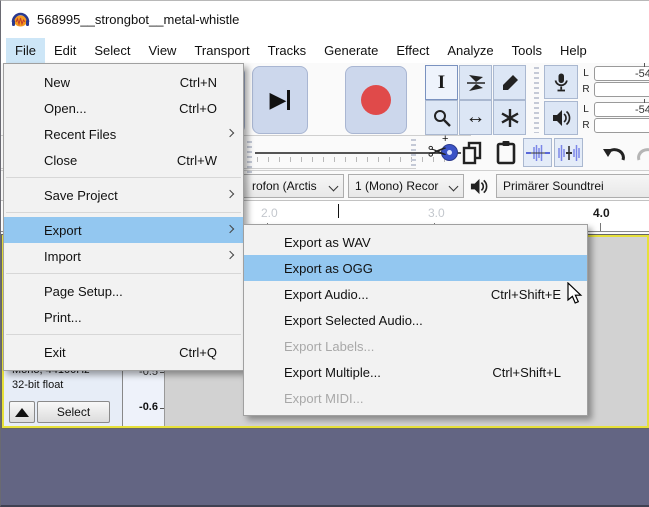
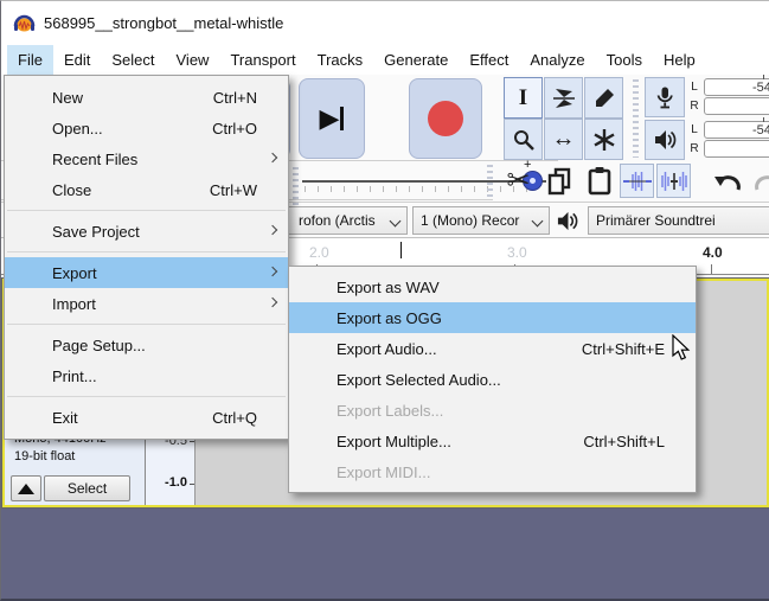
  568995__strongbot__metal-whistle
  File
  Edit
  Select
  View
  Transport
  Tracks
  Generate
  Effect
  Analyze
  Tools
  Help
  ▶
  +
  I
  ↔
  L
  R
  L
  R
  -54
  -54
  ✂
  rofon (Arctis
  1 (Mono) Recor
  Primärer Soundtrei
  2.0
  3.0
  4.0
- 32-bit float
+ 19-bit float
  Select
  -0.5
- -0.6
+ -1.0
  New
  Ctrl+N
  Open...
  Ctrl+O
  Recent Files
  Close
  Ctrl+W
  Save Project
  Export
  Import
  Page Setup...
  Print...
  Exit
  Ctrl+Q
  Export as WAV
  Export as OGG
  Export Audio...
  Ctrl+Shift+E
  Export Selected Audio...
  Export Labels...
  Export Multiple...
  Ctrl+Shift+L
  Export MIDI...
